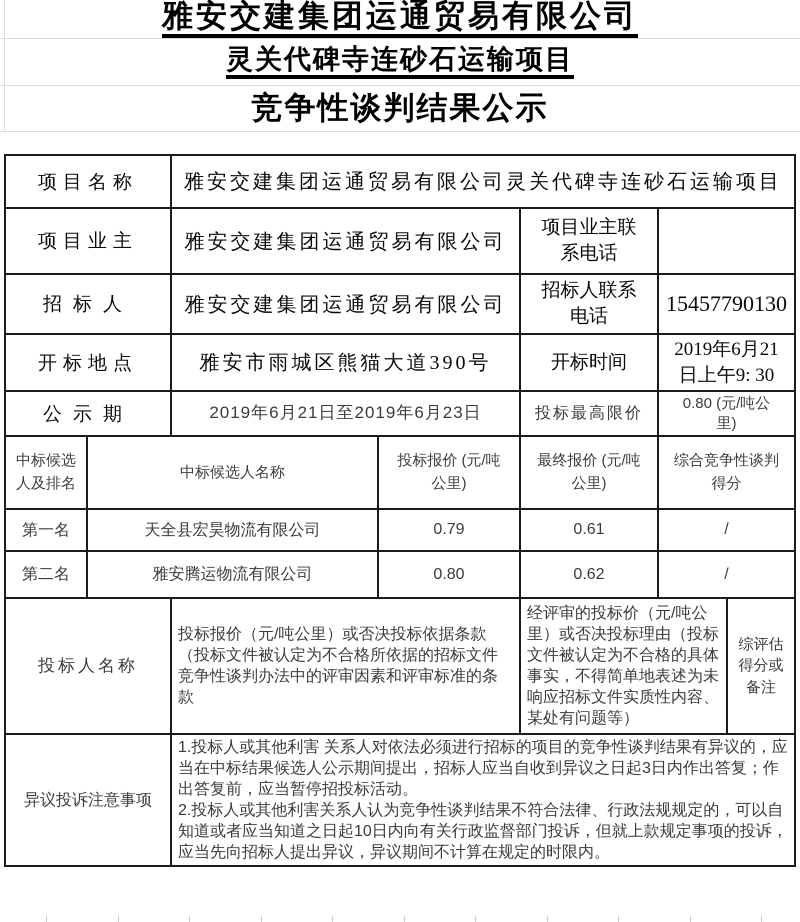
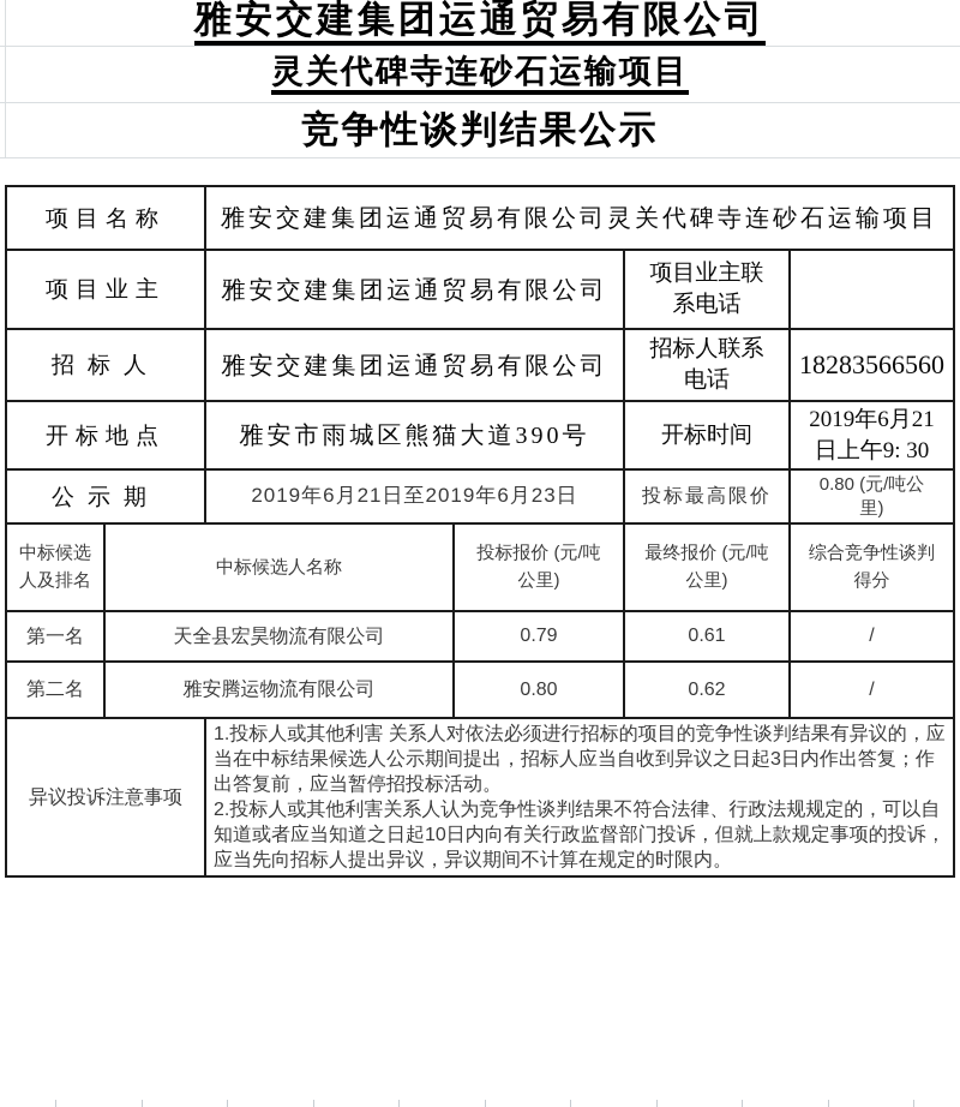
  雅安交建集团运通贸易有限公司
  灵关代碑寺连砂石运输项目
  竞争性谈判结果公示
  项目名称	雅安交建集团运通贸易有限公司灵关代碑寺连砂石运输项目
  项目业主	雅安交建集团运通贸易有限公司	项目业主联 系电话
- 招标人	雅安交建集团运通贸易有限公司	招标人联系 电话	15457790130
+ 招标人	雅安交建集团运通贸易有限公司	招标人联系 电话	18283566560
  开标地点	雅安市雨城区熊猫大道390号	开标时间	2019年6月21 日上午9: 30
  公示期	2019年6月21日至2019年6月23日	投标最高限价	0.80 (元/吨公 里)
  中标候选 人及排名	中标候选人名称	投标报价 (元/吨 公里)	最终报价 (元/吨 公里)	综合竞争性谈判 得分
  第一名	天全县宏昊物流有限公司	0.79	0.61	/
  第二名	雅安腾运物流有限公司	0.80	0.62	/
- 投标人名称	投标报价（元/吨公里）或否决投标依据条款（投标文件被认定为不合格所依据的招标文件竞争性谈判办法中的评审因素和评审标准的条款	经评审的投标价（元/吨公里）或否决投标理由（投标文件被认定为不合格的具体事实，不得简单地表述为未响应招标文件实质性内容、某处有问题等）	综评估 得分或 备注
  异议投诉注意事项	1.投标人或其他利害 关系人对依法必须进行招标的项目的竞争性谈判结果有异议的，应当在中标结果候选人公示期间提出，招标人应当自收到异议之日起3日内作出答复；作出答复前，应当暂停招投标活动。 2.投标人或其他利害关系人认为竞争性谈判结果不符合法律、行政法规规定的，可以自知道或者应当知道之日起10日内向有关行政监督部门投诉，但就上款规定事项的投诉，应当先向招标人提出异议，异议期间不计算在规定的时限内。
